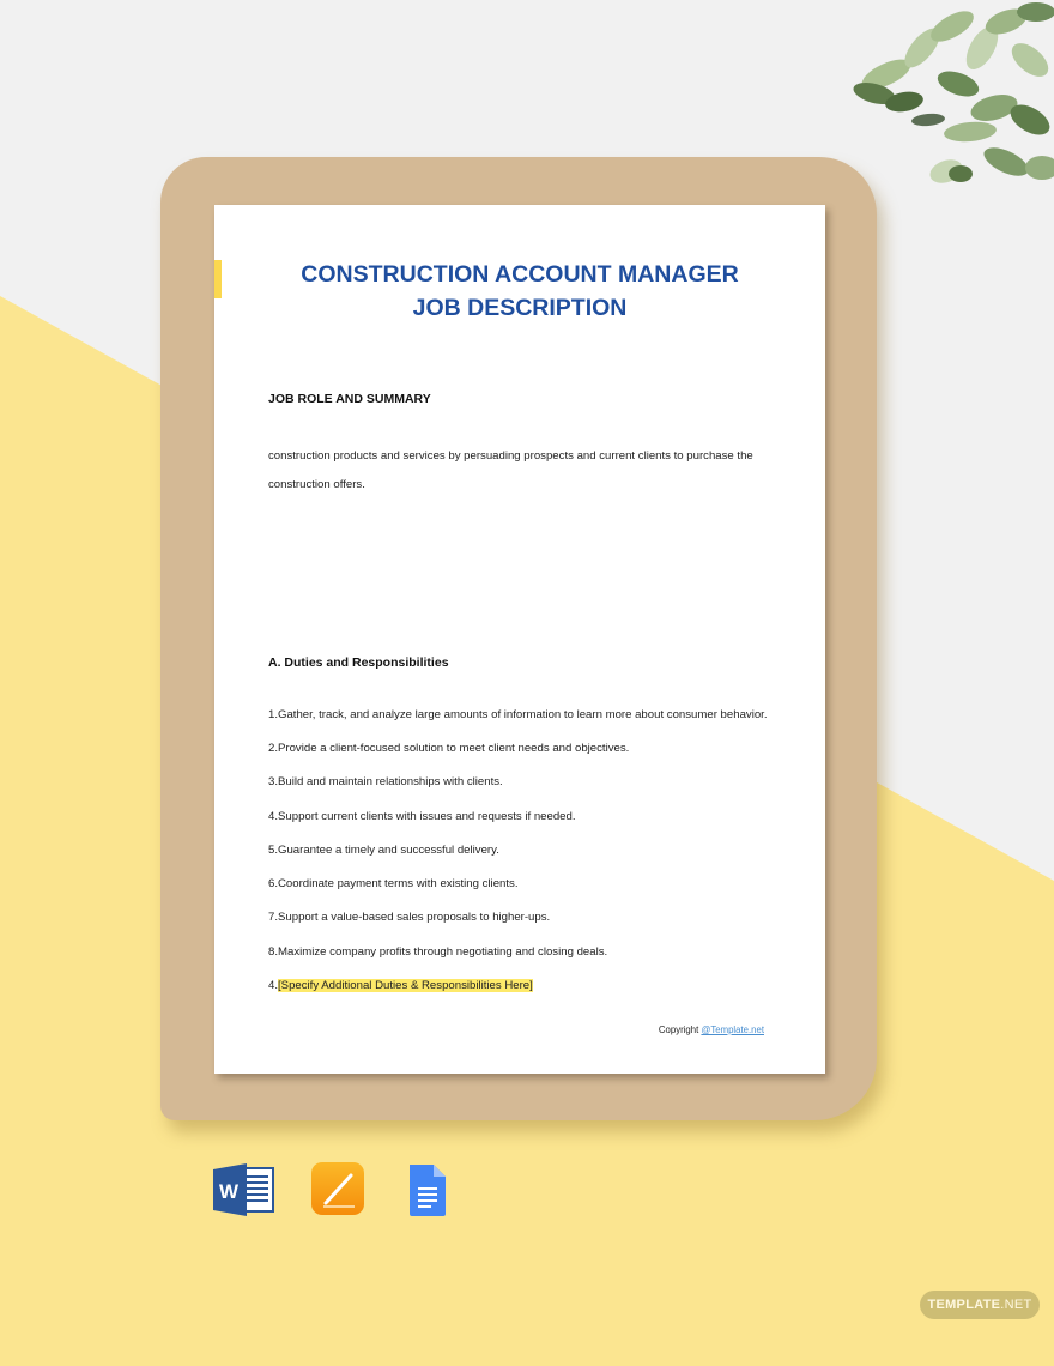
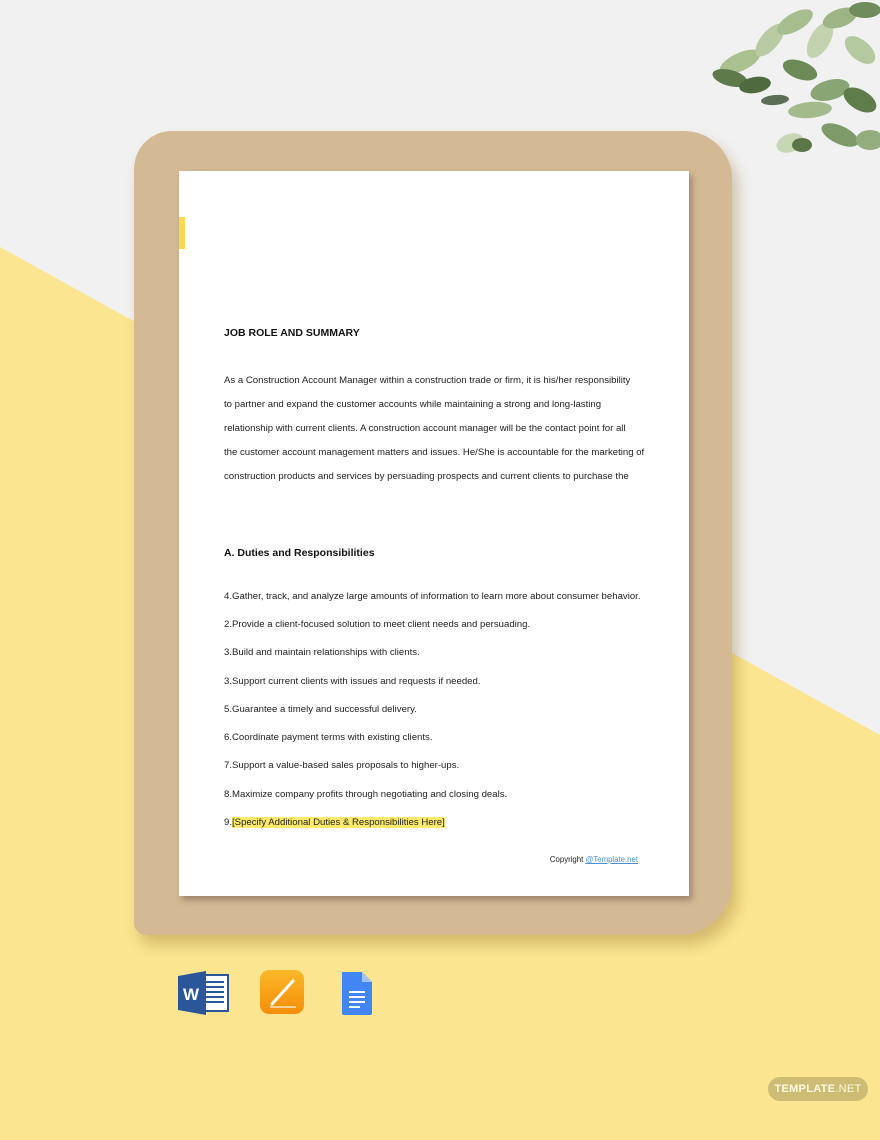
- CONSTRUCTION ACCOUNT MANAGER
- JOB DESCRIPTION
  JOB ROLE AND SUMMARY
+ As a Construction Account Manager within a construction trade or firm, it is his/her responsibility
+ to partner and expand the customer accounts while maintaining a strong and long-lasting
+ relationship with current clients. A construction account manager will be the contact point for all
+ the customer account management matters and issues. He/She is accountable for the marketing of
  construction products and services by persuading prospects and current clients to purchase the
- construction offers.
  A. Duties and Responsibilities
- 1.Gather, track, and analyze large amounts of information to learn more about consumer behavior.
+ 4.Gather, track, and analyze large amounts of information to learn more about consumer behavior.
- 2.Provide a client-focused solution to meet client needs and objectives.
+ 2.Provide a client-focused solution to meet client needs and persuading.
  3.Build and maintain relationships with clients.
- 4.Support current clients with issues and requests if needed.
+ 3.Support current clients with issues and requests if needed.
  5.Guarantee a timely and successful delivery.
  6.Coordinate payment terms with existing clients.
  7.Support a value-based sales proposals to higher-ups.
  8.Maximize company profits through negotiating and closing deals.
- 4.[Specify Additional Duties & Responsibilities Here]
+ 9.[Specify Additional Duties & Responsibilities Here]
  Copyright @Template.net
  W
  TEMPLATE.NET
